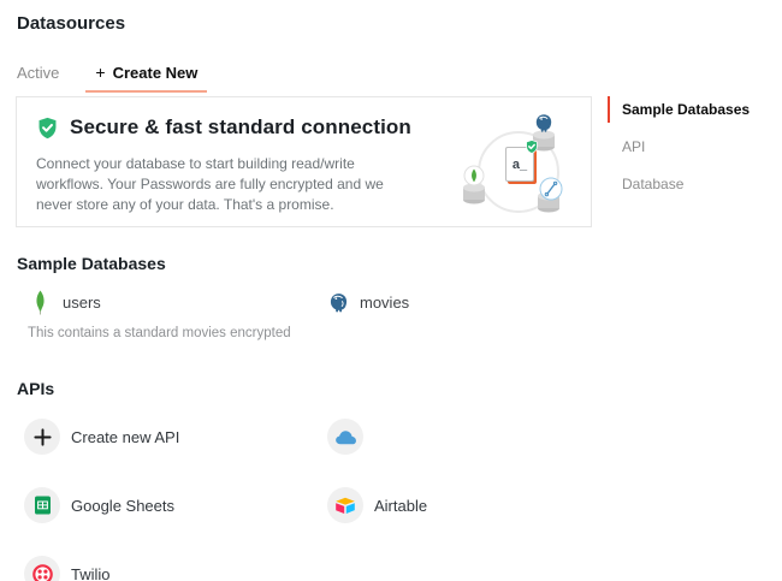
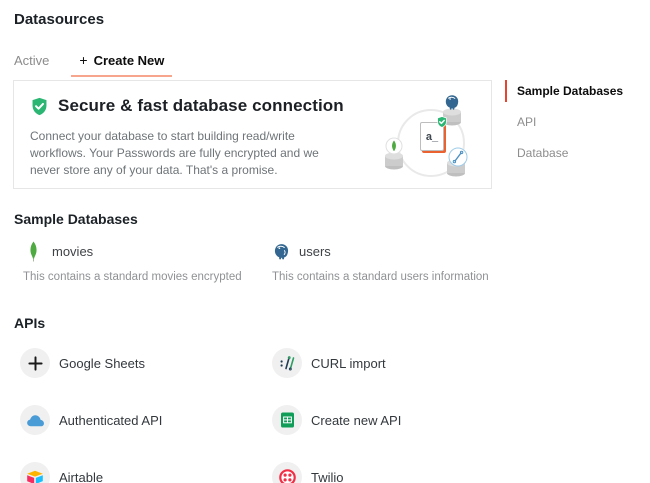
  Datasources
  Active
  +
  Create New
- Secure & fast standard connection
+ Secure & fast database connection
  Connect your database to start building read/write workflows. Your Passwords are fully encrypted and we never store any of your data. That's a promise.
  a_
  Sample Databases
  API
  Database
  Sample Databases
- users
+ movies
  This contains a standard movies encrypted
- movies
+ users
+ This contains a standard users information
  APIs
- Create new API
+ Google Sheets
+ CURL import
+ Authenticated API
- Google Sheets
+ Create new API
  Airtable
  Twilio
